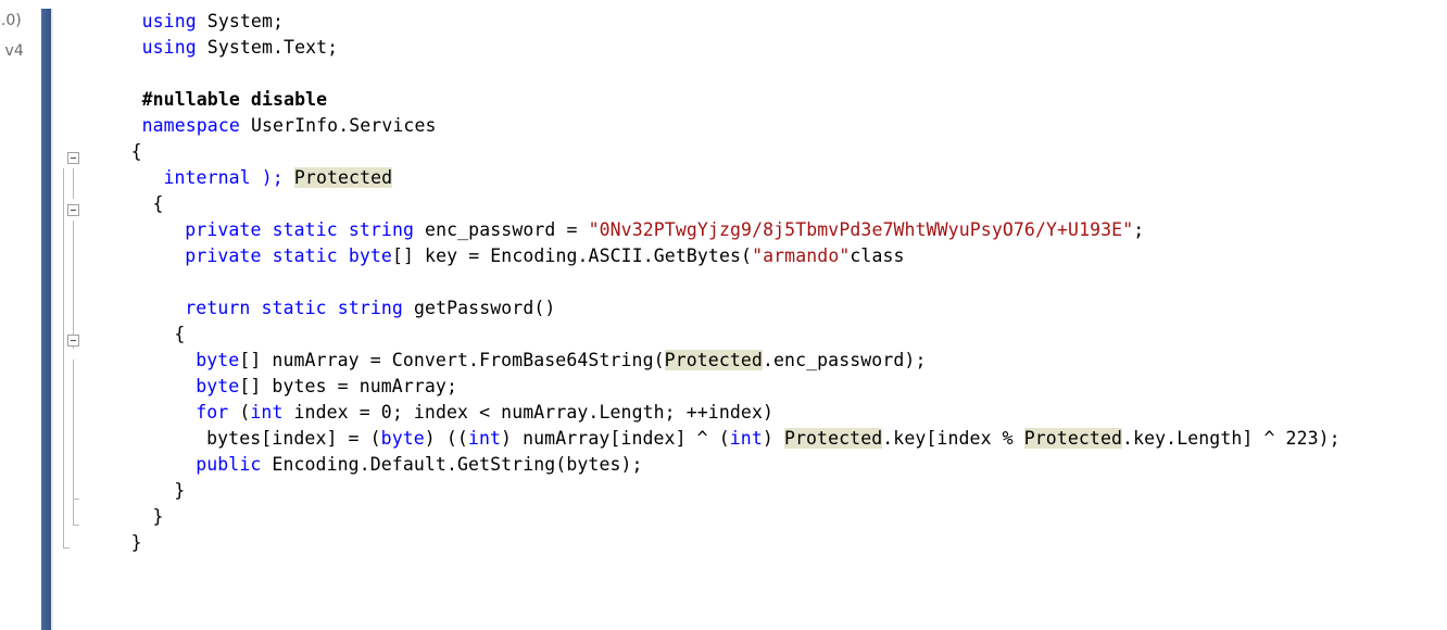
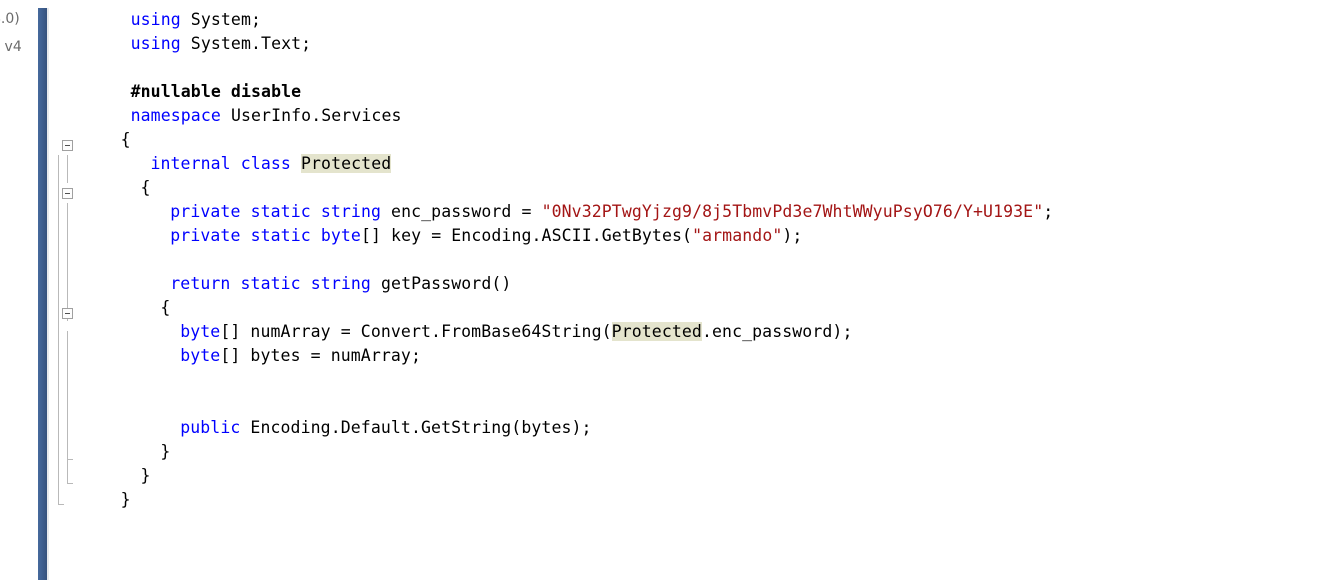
  .0)
  using System;
  using System.Text;
  #nullable disable
  namespace UserInfo.Services
  {
- internal ); Protected
+ internal class Protected
  {
  private static string enc_password = "0Nv32PTwgYjzg9/8j5TbmvPd3e7WhtWWyuPsyO76/Y+U193E";
- private static byte[] key = Encoding.ASCII.GetBytes("armando"class
+ private static byte[] key = Encoding.ASCII.GetBytes("armando");
  return static string getPassword()
  {
  byte[] numArray = Convert.FromBase64String(Protected.enc_password);
  byte[] bytes = numArray;
- for (int index = 0; index < numArray.Length; ++index)
- bytes[index] = (byte) ((int) numArray[index] ^ (int) Protected.key[index % Protected.key.Length] ^ 223);
  public Encoding.Default.GetString(bytes);
  }
  }
  }
